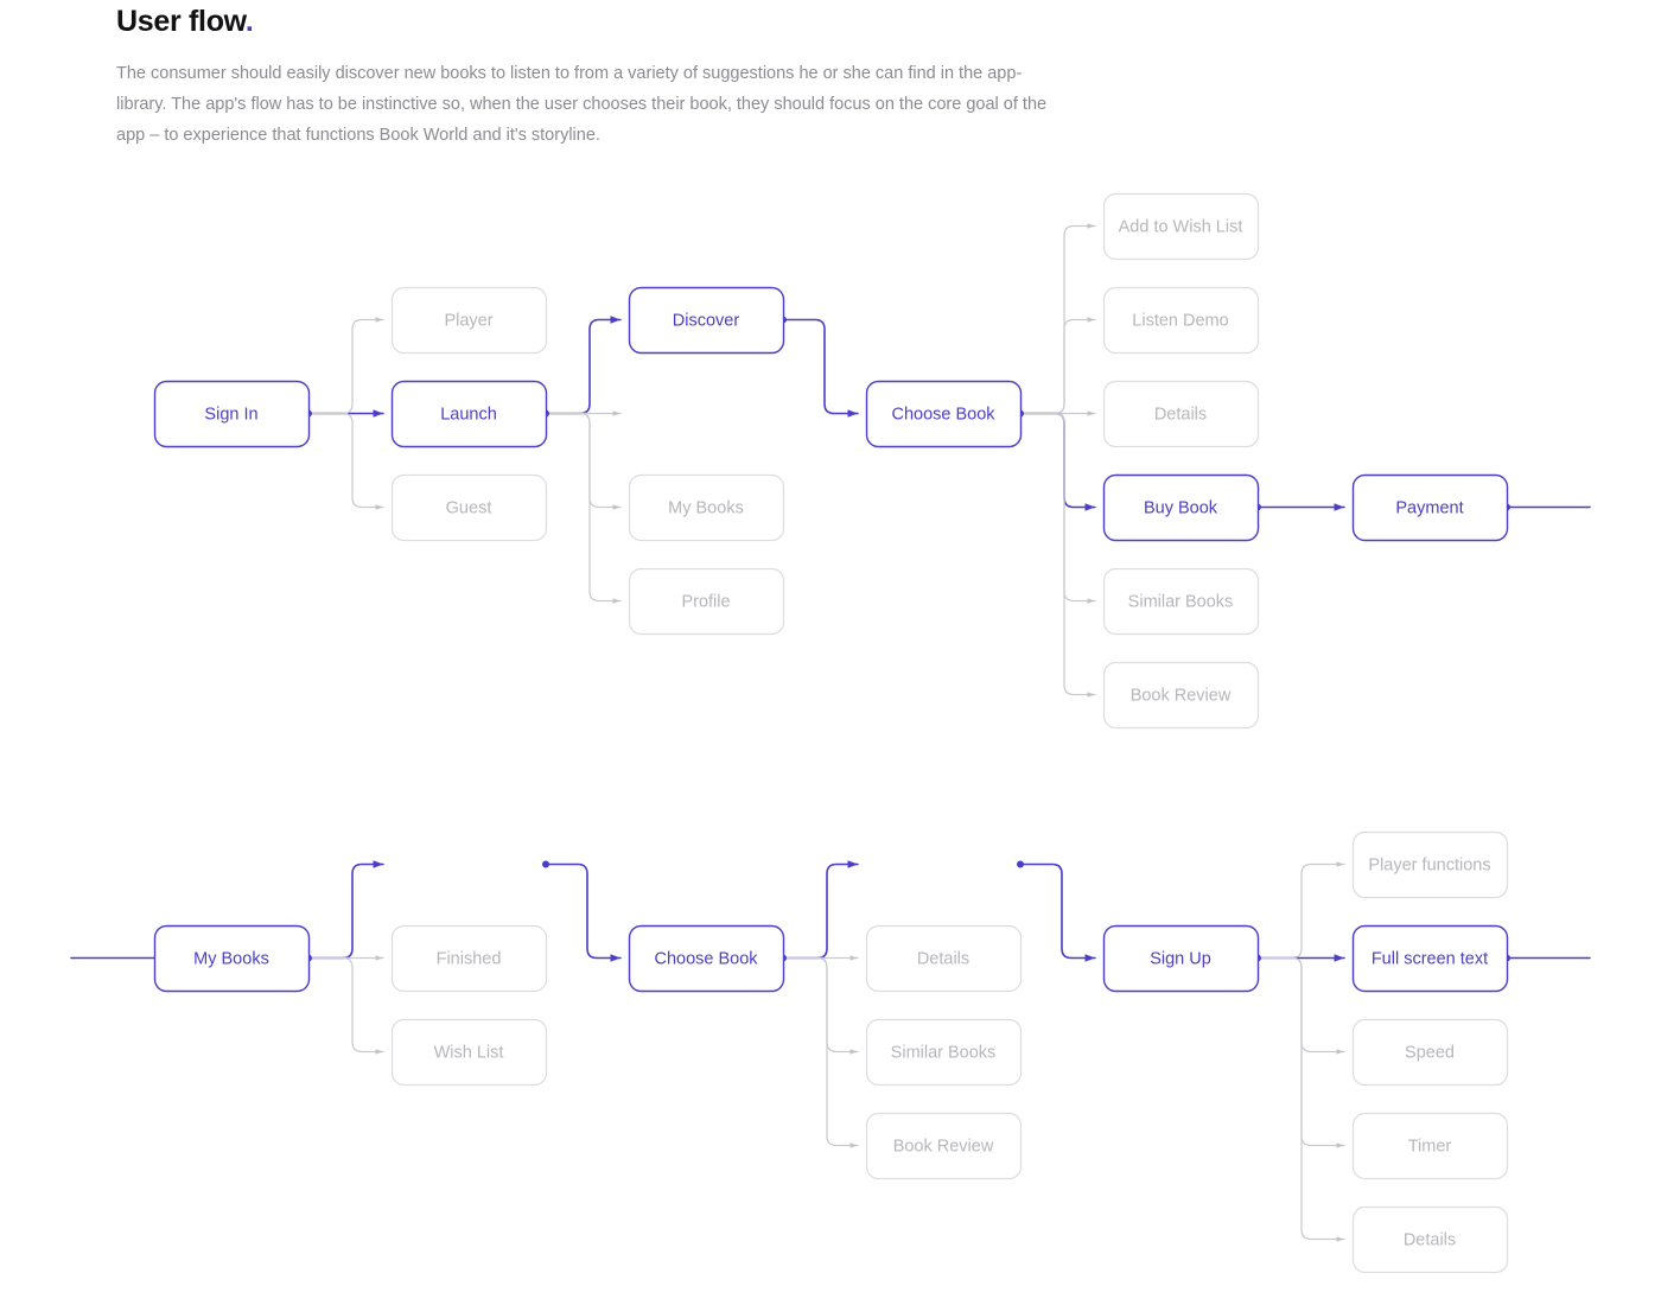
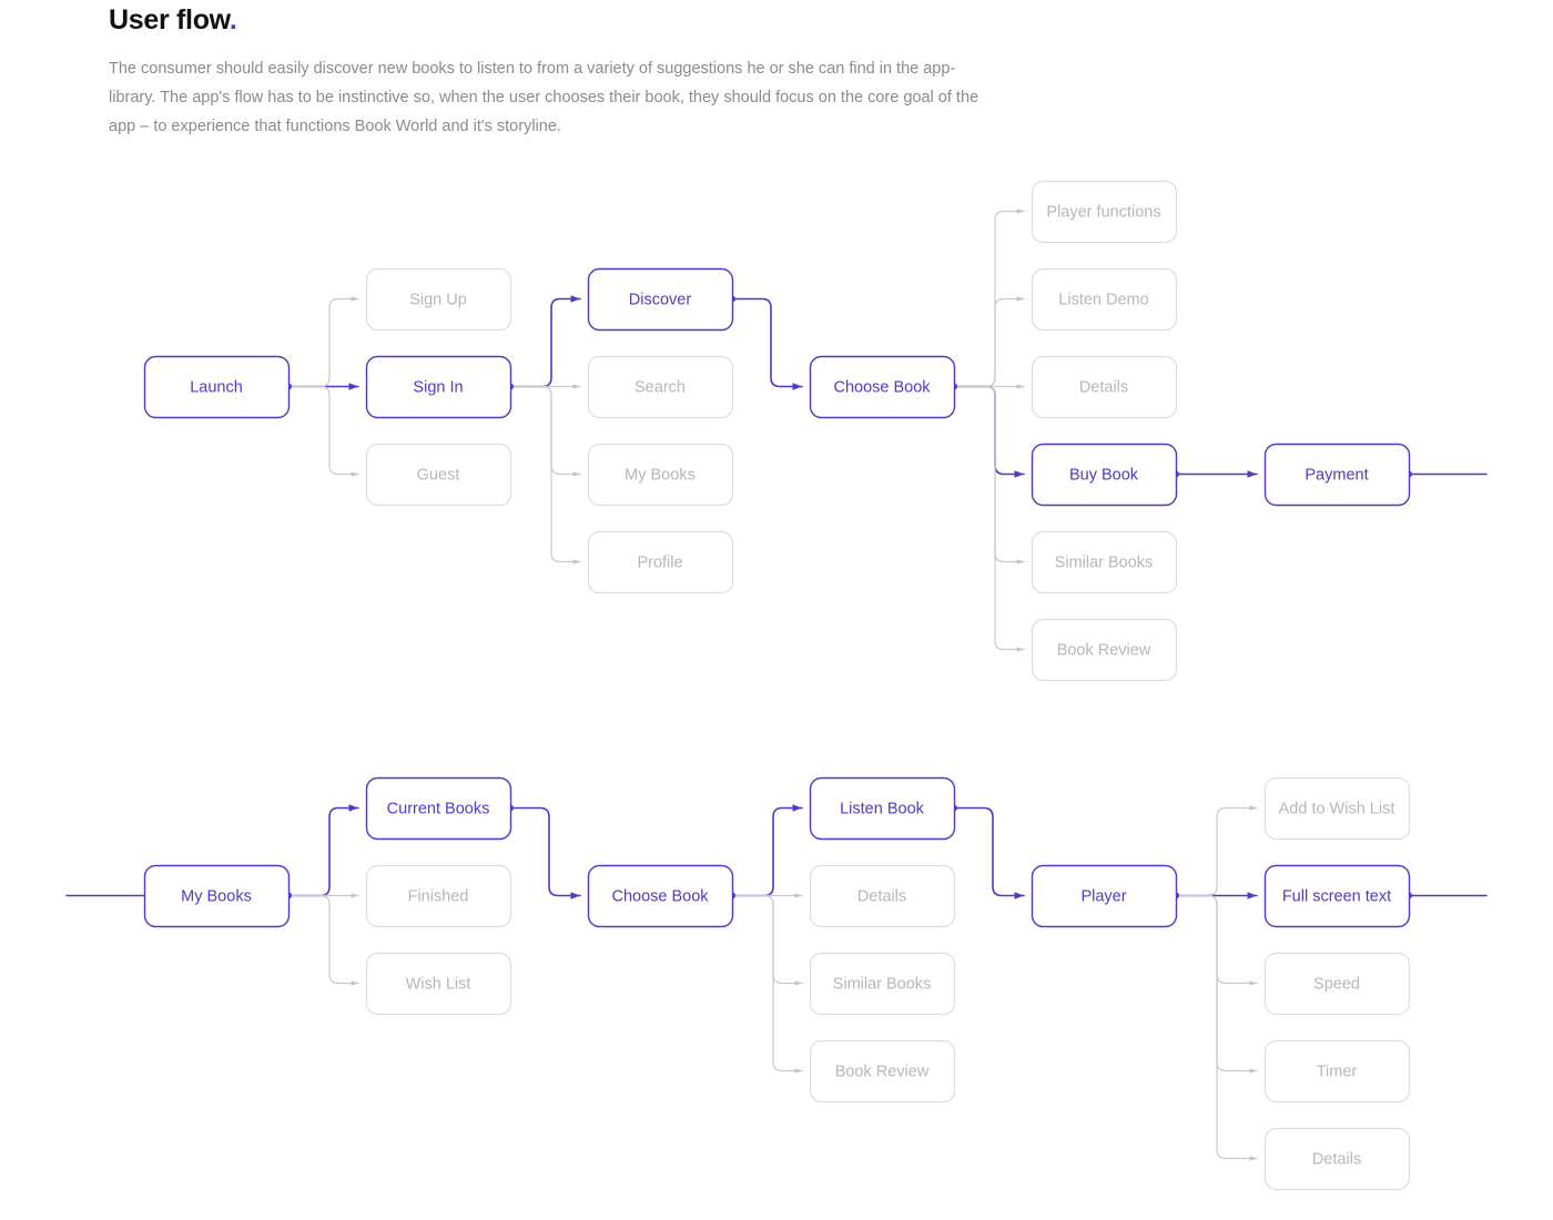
  User flow.
  The consumer should easily discover new books to listen to from a variety of suggestions he or she can find in the app-library. The app's flow has to be instinctive so, when the user chooses their book, they should focus on the core goal of the app – to experience that functions Book World and it's storyline.
- Sign In
+ Launch
- Player
+ Sign Up
- Launch
+ Sign In
  Guest
  Discover
+ Search
  My Books
  Profile
  Choose Book
- Add to Wish List
+ Player functions
  Listen Demo
  Details
  Buy Book
  Similar Books
  Book Review
  Payment
  My Books
+ Current Books
  Finished
  Wish List
  Choose Book
+ Listen Book
  Details
  Similar Books
  Book Review
- Sign Up
+ Player
- Player functions
+ Add to Wish List
  Full screen text
  Speed
  Timer
  Details
